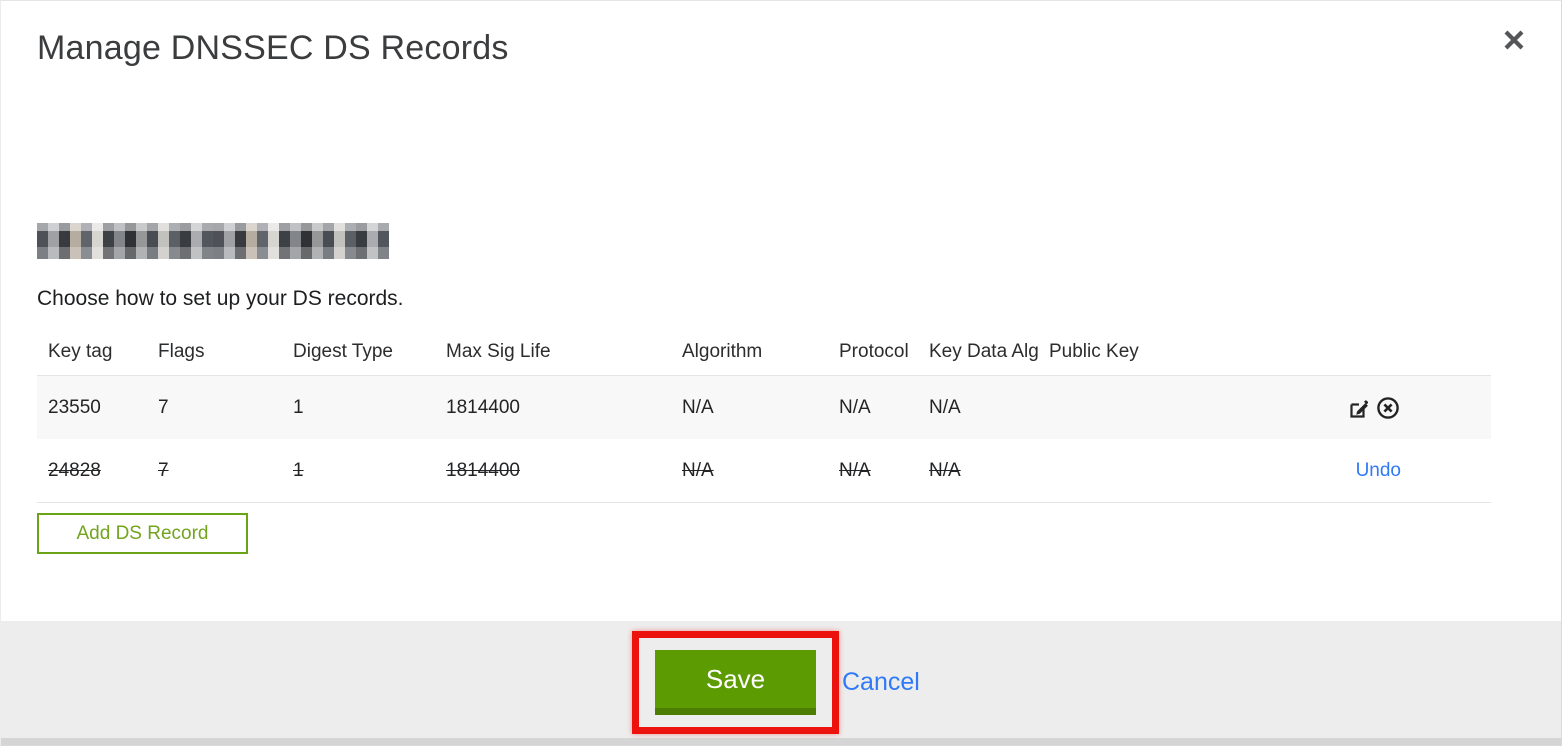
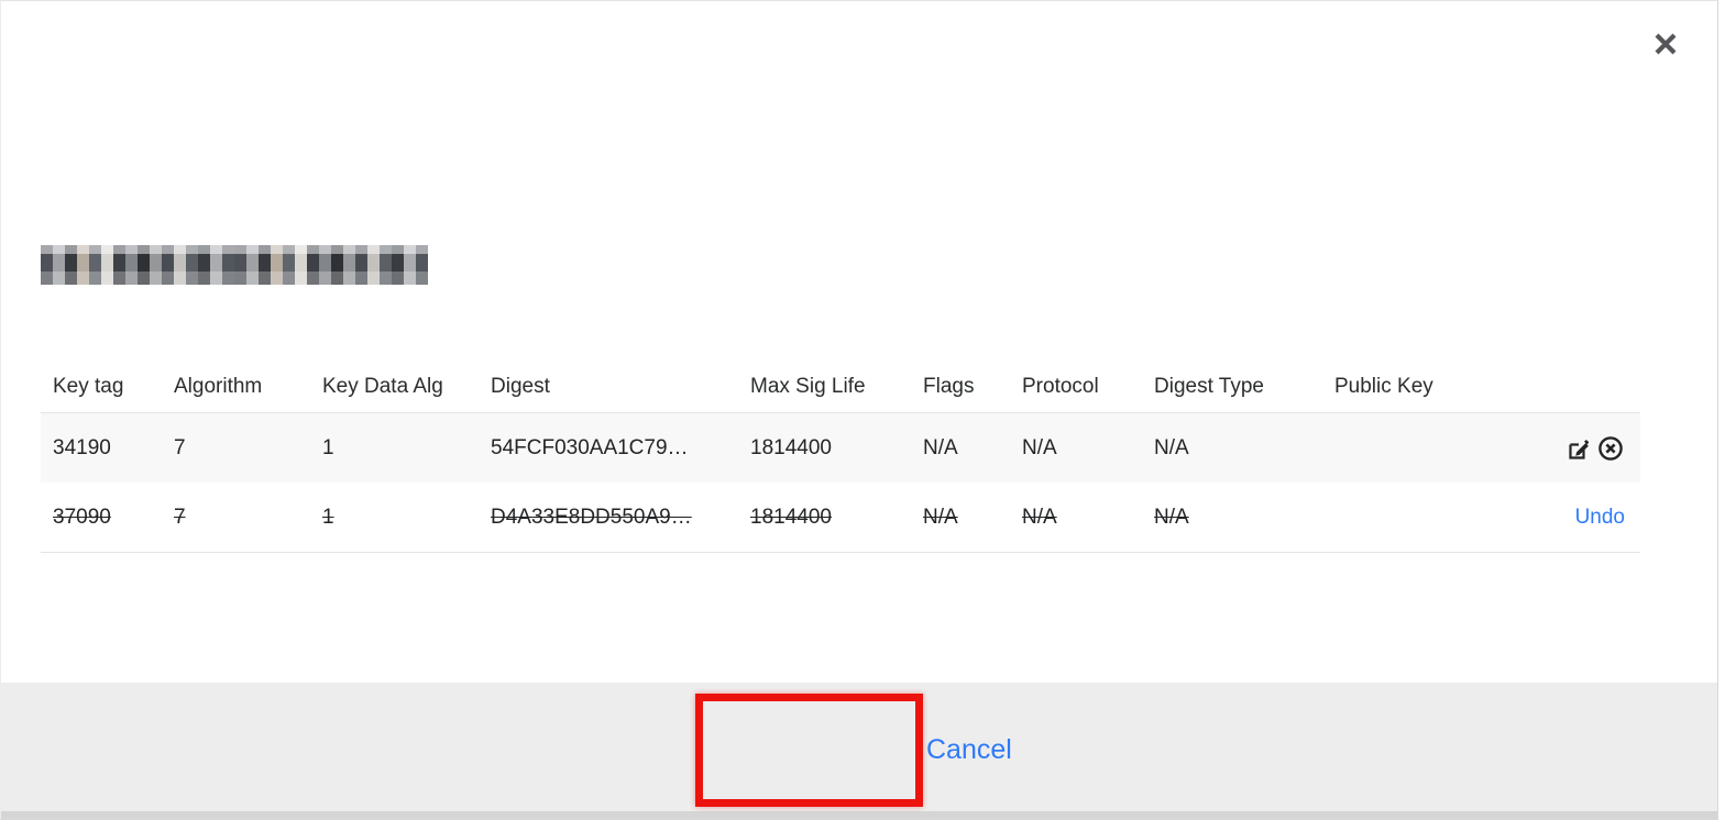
- Manage DNSSEC DS Records
- Choose how to set up your DS records.
  Key tag
- Flags
+ Algorithm
- Digest Type
+ Key Data Alg
+ Digest
  Max Sig Life
- Algorithm
+ Flags
  Protocol
- Key Data Alg
+ Digest Type
  Public Key
- 23550
+ 34190
  7
  1
+ 54FCF030AA1C79…
  1814400
  N/A
  N/A
  N/A
- 24828
+ 37090
  7
  1
+ D4A33E8DD550A9…
  1814400
  N/A
  N/A
  N/A
  Undo
- Add DS Record
- Save
  Cancel
